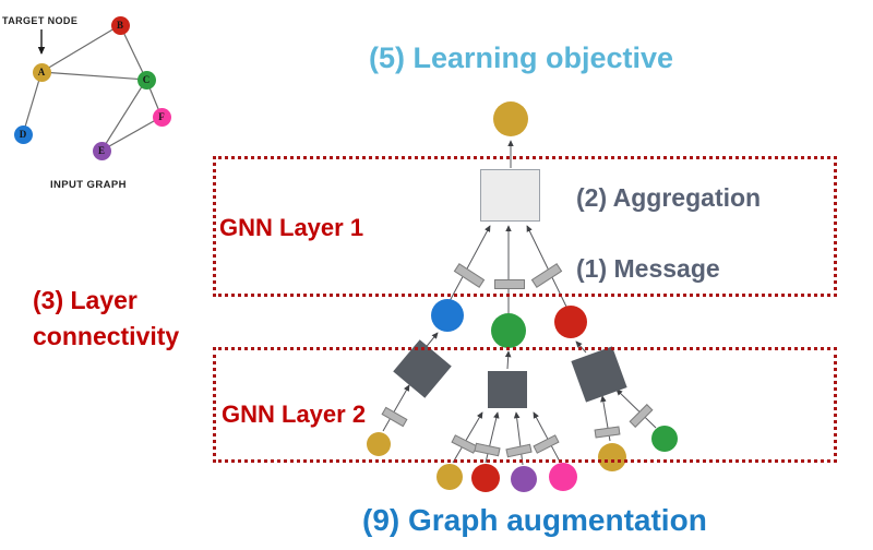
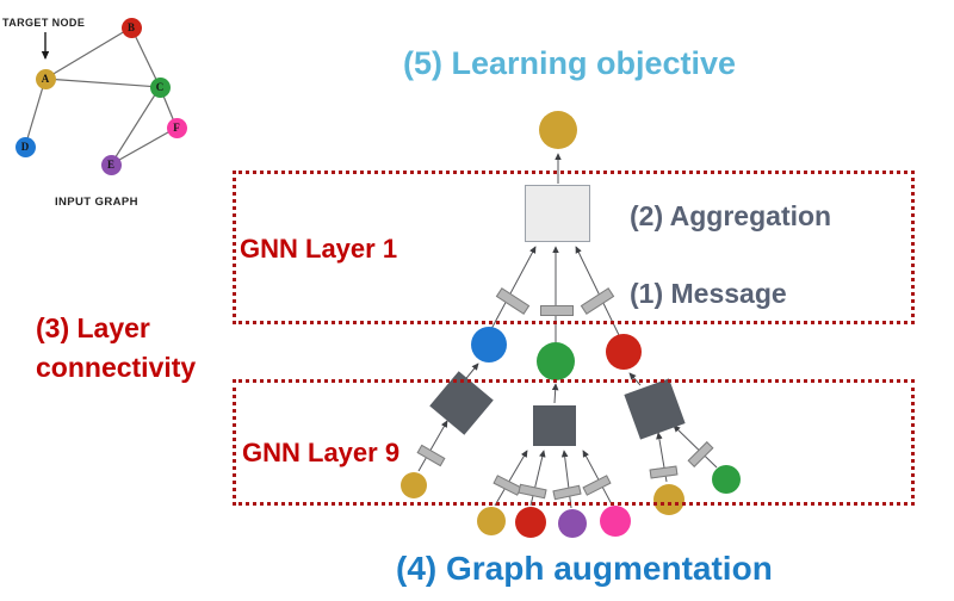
  A
  B
  C
  D
  E
  F
  TARGET NODE
  INPUT GRAPH
  (5) Learning objective
  (2) Aggregation
  (1) Message
  GNN Layer 1
- GNN Layer 2
+ GNN Layer 9
  (3) Layer
  connectivity
- (9) Graph augmentation
+ (4) Graph augmentation
